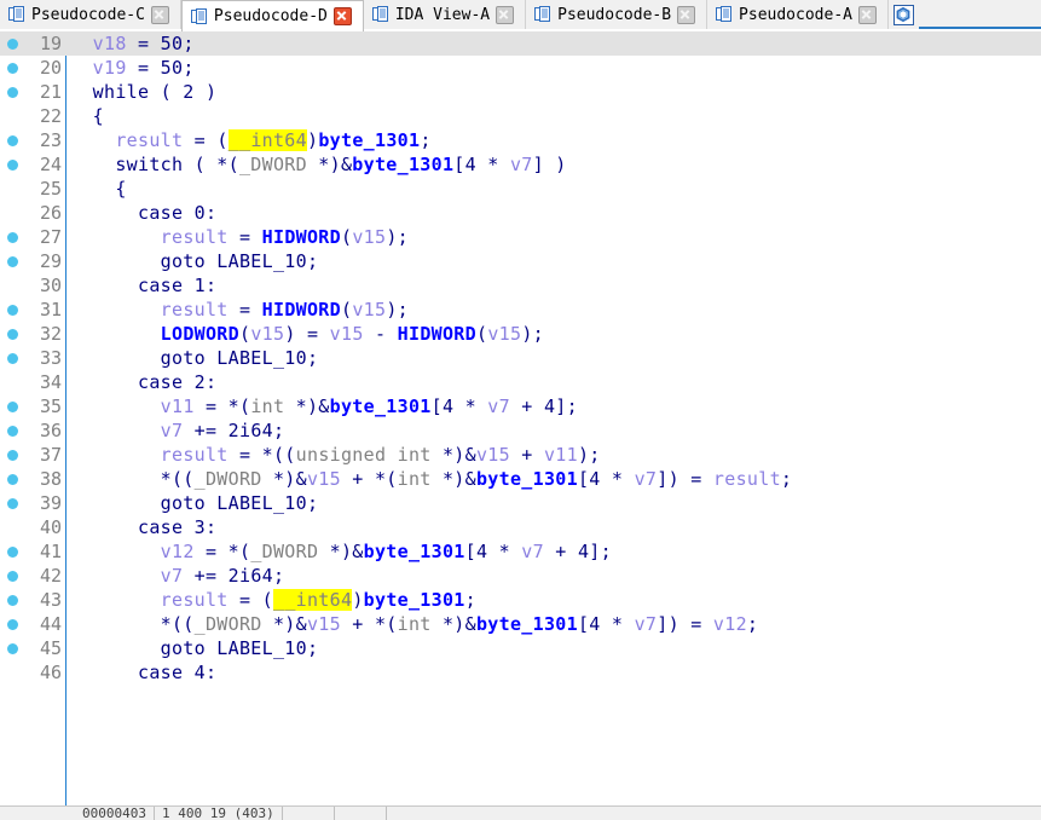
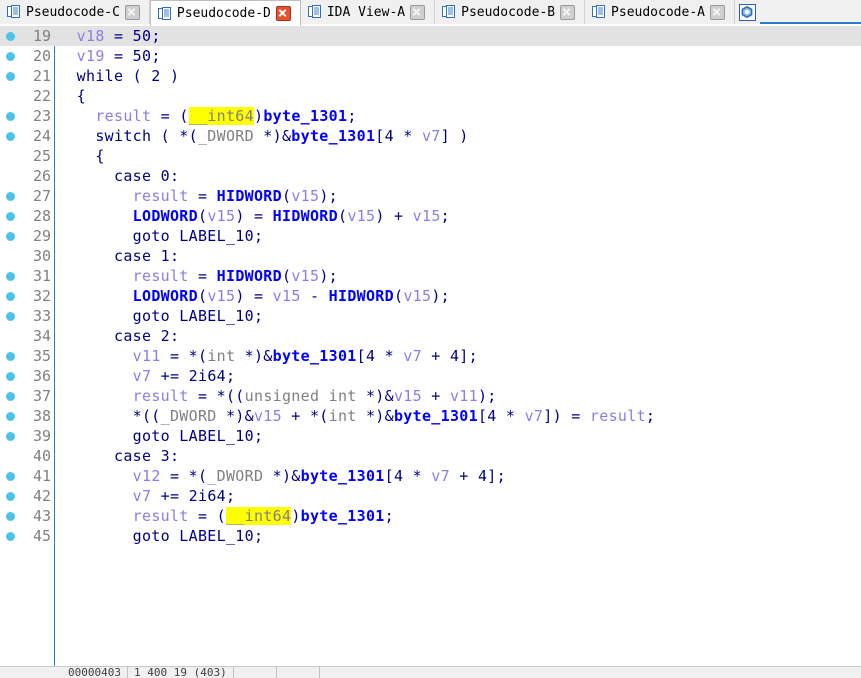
  Pseudocode-C
  Pseudocode-D
  IDA View-A
  Pseudocode-B
  Pseudocode-A
  19
  v18 = 50;
  20
  v19 = 50;
  21
  while ( 2 )
  22
  {
  23
  result = (__int64)byte_1301;
  24
  switch ( *(_DWORD *)&byte_1301[4 * v7] )
  25
  {
  26
  case 0:
  27
  result = HIDWORD(v15);
+ 28
+ LODWORD(v15) = HIDWORD(v15) + v15;
  29
  goto LABEL_10;
  30
  case 1:
  31
  result = HIDWORD(v15);
  32
  LODWORD(v15) = v15 - HIDWORD(v15);
  33
  goto LABEL_10;
  34
  case 2:
  35
  v11 = *(int *)&byte_1301[4 * v7 + 4];
  36
  v7 += 2i64;
  37
  result = *((unsigned int *)&v15 + v11);
  38
  *((_DWORD *)&v15 + *(int *)&byte_1301[4 * v7]) = result;
  39
  goto LABEL_10;
  40
  case 3:
  41
  v12 = *(_DWORD *)&byte_1301[4 * v7 + 4];
  42
  v7 += 2i64;
  43
  result = (__int64)byte_1301;
- 44
- *((_DWORD *)&v15 + *(int *)&byte_1301[4 * v7]) = v12;
  45
  goto LABEL_10;
- 46
- case 4:
  00000403
  1 400 19 (403)
